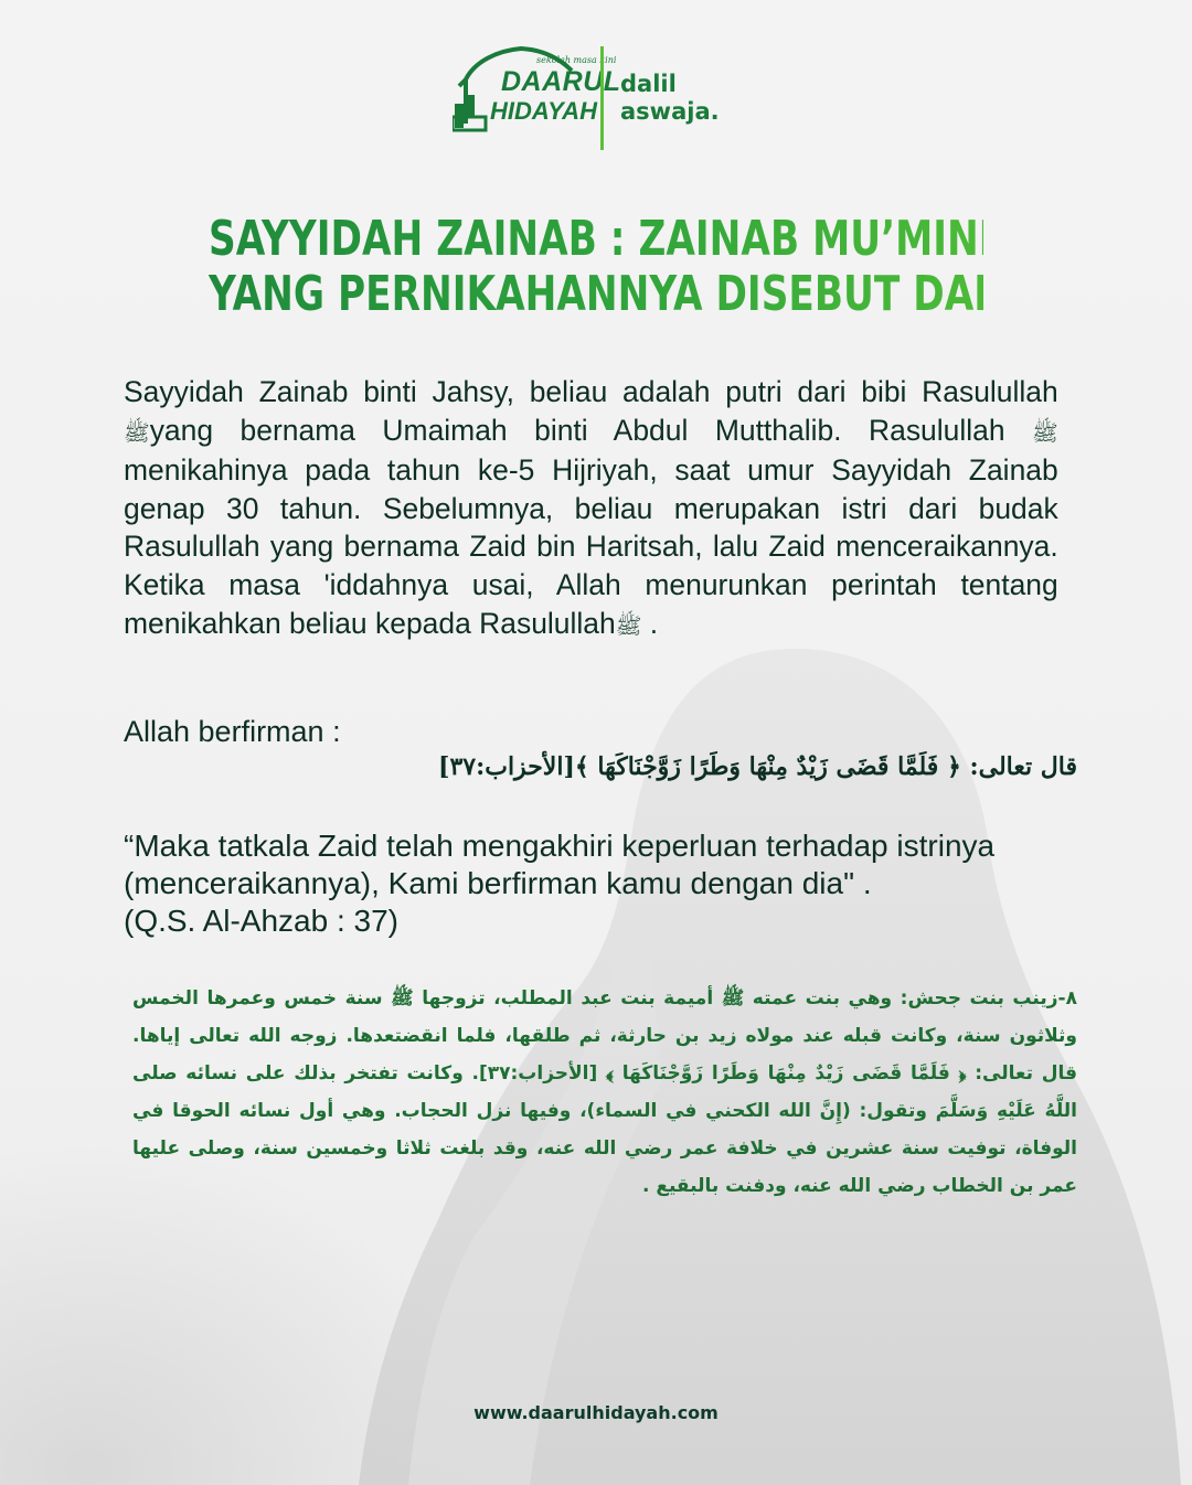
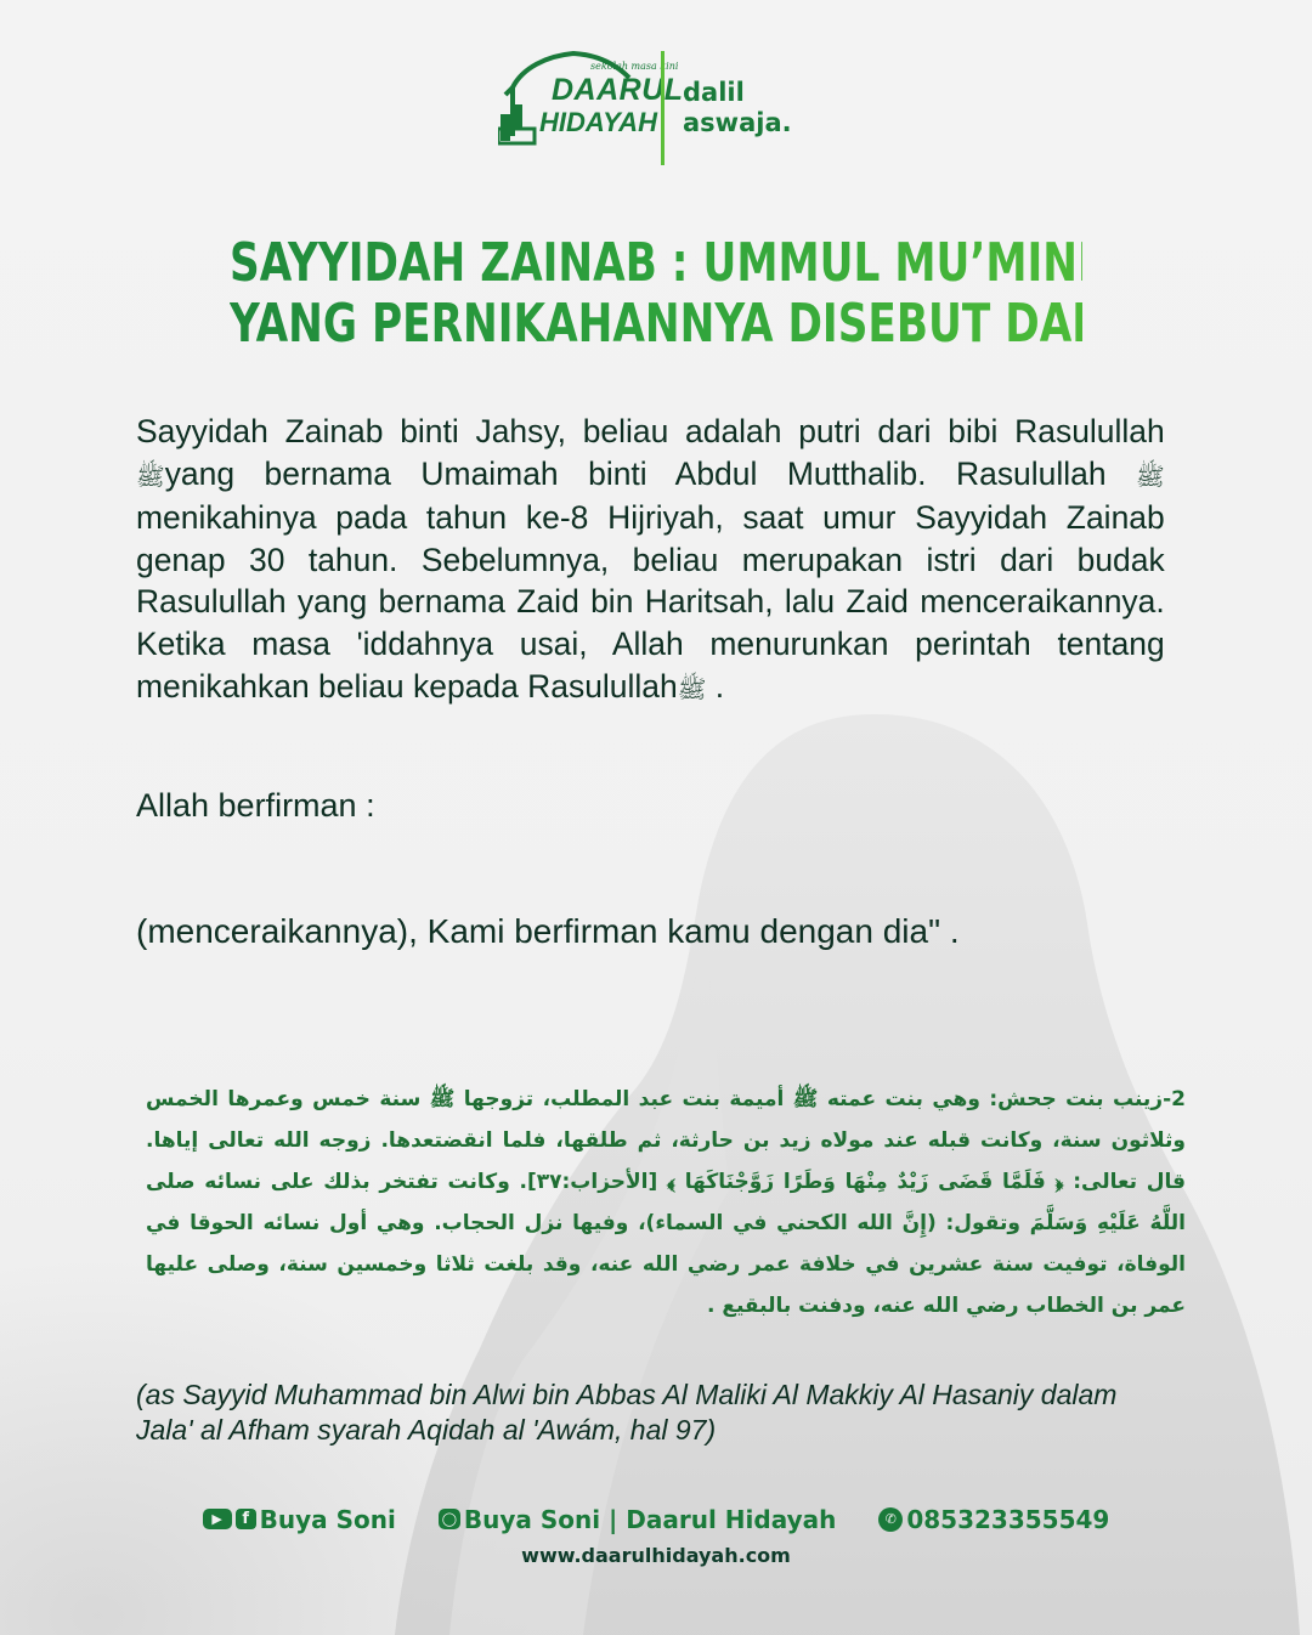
  sekolah masaini
  DAARUL
  HIDAYAH
  dalil
  aswaja.
- SAYYIDAH ZAINAB : ZAINAB MU’MININ
+ SAYYIDAH ZAINAB : UMMUL MU’MININ
  YANG PERNIKAHANNYA DISEBUT DALAM QUR’
- Sayyidah Zainab binti Jahsy, beliau adalah putri dari bibi Rasulullah ﷺyang bernama Umaimah binti Abdul Mutthalib. Rasulullah ﷺ menikahinya pada tahun ke-5 Hijriyah, saat umur Sayyidah Zainab genap 30 tahun. Sebelumnya, beliau merupakan istri dari budak Rasulullah yang bernama Zaid bin Haritsah, lalu Zaid menceraikannya. Ketika masa 'iddahnya usai, Allah menurunkan perintah tentang menikahkan beliau kepada Rasulullahﷺ .
+ Sayyidah Zainab binti Jahsy, beliau adalah putri dari bibi Rasulullah ﷺyang bernama Umaimah binti Abdul Mutthalib. Rasulullah ﷺ menikahinya pada tahun ke-8 Hijriyah, saat umur Sayyidah Zainab genap 30 tahun. Sebelumnya, beliau merupakan istri dari budak Rasulullah yang bernama Zaid bin Haritsah, lalu Zaid menceraikannya. Ketika masa 'iddahnya usai, Allah menurunkan perintah tentang menikahkan beliau kepada Rasulullahﷺ .
  Allah berfirman :
- قال تعالى: ﴿ فَلَمَّا قَضَى زَيْدٌ مِنْهَا وَطَرًا زَوَّجْنَاكَهَا ﴾[الأحزاب:٣٧]
- “Maka tatkala Zaid telah mengakhiri keperluan terhadap istrinya
  (menceraikannya), Kami berfirman kamu dengan dia" .
- (Q.S. Al-Ahzab : 37)
- ٨-زينب بنت جحش: وهي بنت عمته ﷺ أميمة بنت عبد المطلب، تزوجها ﷺ سنة خمس وعمرها الخمس وثلاثون سنة، وكانت قبله عند مولاه زيد بن حارثة، ثم طلقها، فلما انقضتعدها. زوجه الله تعالى إياها. قال تعالى: ﴿ فَلَمَّا قَضَى زَيْدٌ مِنْهَا وَطَرًا زَوَّجْنَاكَهَا ﴾ [الأحزاب:٣٧]. وكانت تفتخر بذلك على نسائه صلى اللَّهُ عَلَيْهِ وَسَلَّمَ وتقول: (إِنَّ الله الكحني في السماء)، وفيها نزل الحجاب. وهي أول نسائه الحوقا في الوفاة، توفيت سنة عشرين في خلافة عمر رضي الله عنه، وقد بلغت ثلاثا وخمسين سنة، وصلى عليها عمر بن الخطاب رضي الله عنه، ودفنت بالبقيع .
+ 2-زينب بنت جحش: وهي بنت عمته ﷺ أميمة بنت عبد المطلب، تزوجها ﷺ سنة خمس وعمرها الخمس وثلاثون سنة، وكانت قبله عند مولاه زيد بن حارثة، ثم طلقها، فلما انقضتعدها. زوجه الله تعالى إياها. قال تعالى: ﴿ فَلَمَّا قَضَى زَيْدٌ مِنْهَا وَطَرًا زَوَّجْنَاكَهَا ﴾ [الأحزاب:٣٧]. وكانت تفتخر بذلك على نسائه صلى اللَّهُ عَلَيْهِ وَسَلَّمَ وتقول: (إِنَّ الله الكحني في السماء)، وفيها نزل الحجاب. وهي أول نسائه الحوقا في الوفاة، توفيت سنة عشرين في خلافة عمر رضي الله عنه، وقد بلغت ثلاثا وخمسين سنة، وصلى عليها عمر بن الخطاب رضي الله عنه، ودفنت بالبقيع .
+ (as Sayyid Muhammad bin Alwi bin Abbas Al Maliki Al Makkiy Al Hasaniy dalam
+ Jala' al Afham syarah Aqidah al 'Awám, hal 97)
+ ▶
+ f
+ Buya Soni
+ ◯
+ Buya Soni | Daarul Hidayah
+ ✆
+ 085323355549
  www.daarulhidayah.com
